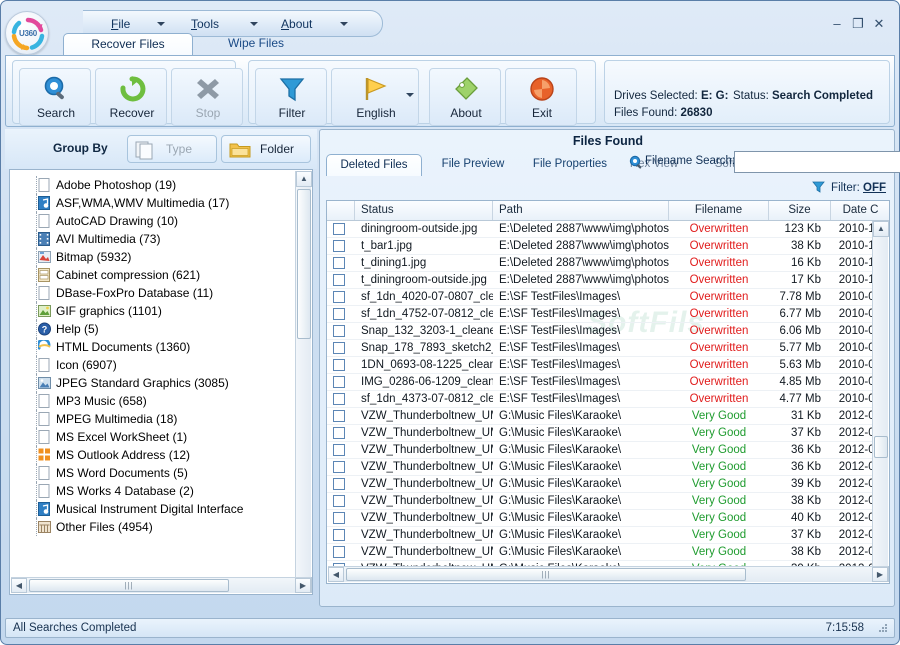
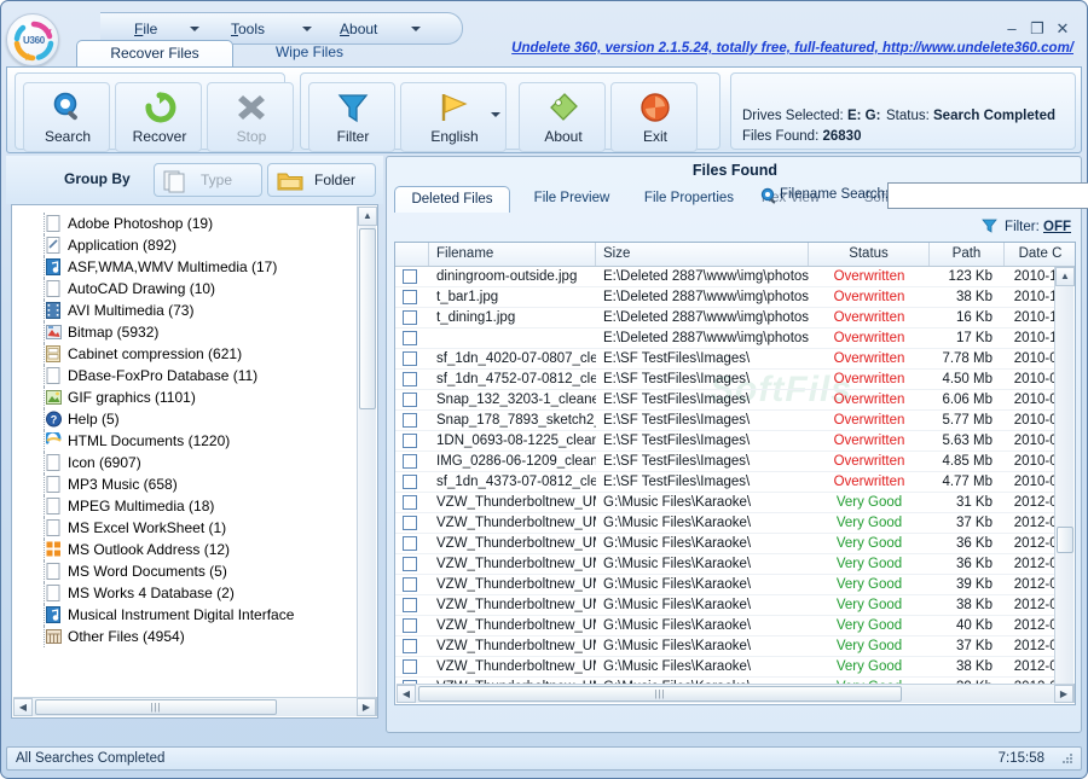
  U360
  File
  Tools
  About
  –
  ❐
  ✕
  Recover Files
  Wipe Files
+ Undelete 360, version 2.1.5.24, totally free, full-featured, http://www.undelete360.com/
  Search
  Recover
  Stop
  Filter
  English
  About
  Exit
  Drives Selected: E: G:
  Files Found: 26830
  Status: Search Completed
  Group By
  Type
  Folder
  Adobe Photoshop (19)
+ Application (892)
  ASF,WMA,WMV Multimedia (17)
  AutoCAD Drawing (10)
  AVI Multimedia (73)
  Bitmap (5932)
  Cabinet compression (621)
  DBase-FoxPro Database (11)
  GIF graphics (1101)
  ?
  Help (5)
- HTML Documents (1360)
+ HTML Documents (1220)
  Icon (6907)
- JPEG Standard Graphics (3085)
  MP3 Music (658)
  MPEG Multimedia (18)
  MS Excel WorkSheet (1)
  MS Outlook Address (12)
  MS Word Documents (5)
  MS Works 4 Database (2)
  Musical Instrument Digital Interface
  Other Files (4954)
  ▲
  ◀
  |||
  ▶
  Files Found
  ex View
  Sof
  Deleted Files
  File Preview
  File Properties
  Filename Search
  Filter: OFF
- Status
+ Filename
- Path
+ Size
- Filename
+ Status
- Size
+ Path
  Date C
  SoftFils
  diningroom-outside.jpg
  E:\Deleted 2887\www\img\photos
  Overwritten
  123 Kb
  2010-
  t_bar1.jpg
  E:\Deleted 2887\www\img\photos
  Overwritten
  38 Kb
  2010-
  t_dining1.jpg
  E:\Deleted 2887\www\img\photos
  Overwritten
  16 Kb
  2010-
- t_diningroom-outside.jpg
  E:\Deleted 2887\www\img\photos
  Overwritten
  17 Kb
  2010-
  sf_1dn_4020-07-0807_cle
  E:\SF TestFiles\Images\
  Overwritten
  7.78 Mb
  2010-
  sf_1dn_4752-07-0812_cle
  E:\SF TestFiles\Images\
  Overwritten
- 6.77 Mb
+ 4.50 Mb
  2010-
  Snap_132_3203-1_cleane
  E:\SF TestFiles\Images\
  Overwritten
  6.06 Mb
  2010-
  Snap_178_7893_sketch2
  E:\SF TestFiles\Images\
  Overwritten
  5.77 Mb
  2010-
  1DN_0693-08-1225_clean
  E:\SF TestFiles\Images\
  Overwritten
  5.63 Mb
  2010-
  IMG_0286-06-1209_clean
  E:\SF TestFiles\Images\
  Overwritten
  4.85 Mb
  2010-
  sf_1dn_4373-07-0812_cle
  E:\SF TestFiles\Images\
  Overwritten
  4.77 Mb
  2010-
  VZW_Thunderboltnew_U
  G:\Music Files\Karaoke\
  Very Good
  31 Kb
  2012-
  VZW_Thunderboltnew_U
  G:\Music Files\Karaoke\
  Very Good
  37 Kb
  2012-
  VZW_Thunderboltnew_U
  G:\Music Files\Karaoke\
  Very Good
  36 Kb
  2012-
  VZW_Thunderboltnew_U
  G:\Music Files\Karaoke\
  Very Good
  36 Kb
  2012-
  VZW_Thunderboltnew_U
  G:\Music Files\Karaoke\
  Very Good
  39 Kb
  2012-
  VZW_Thunderboltnew_U
  G:\Music Files\Karaoke\
  Very Good
  38 Kb
  2012-
  VZW_Thunderboltnew_U
  G:\Music Files\Karaoke\
  Very Good
  40 Kb
  2012-
  VZW_Thunderboltnew_U
  G:\Music Files\Karaoke\
  Very Good
  37 Kb
  2012-
  VZW_Thunderboltnew_U
  G:\Music Files\Karaoke\
  Very Good
  38 Kb
  2012-
  ▲
  ◀
  |||
  ▶
  All Searches Completed
  7:15:58
